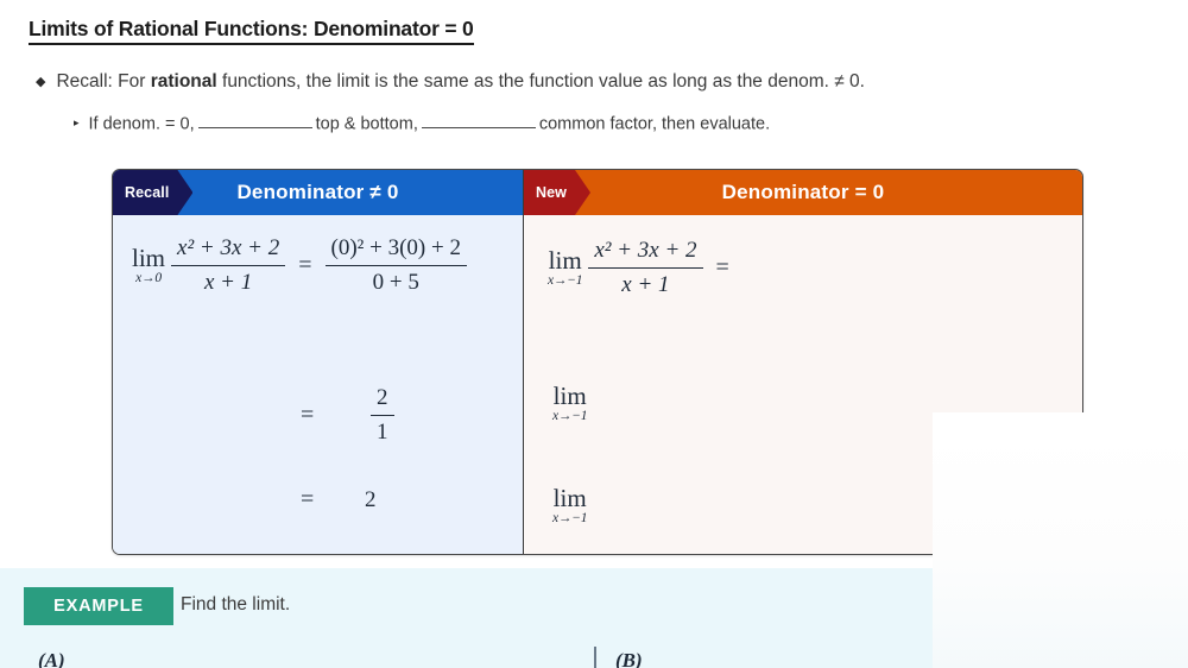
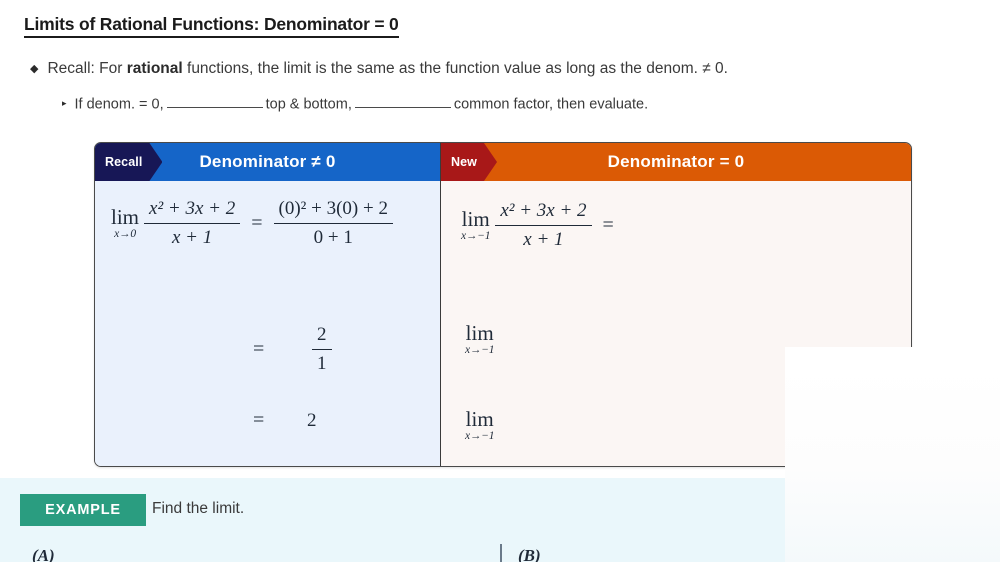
  Limits of Rational Functions: Denominator = 0
  ◆
  Recall: For rational functions, the limit is the same as the function value as long as the denom. ≠ 0.
  ▸
  If denom. = 0, top & bottom, common factor, then evaluate.
  Recall
  Denominator ≠ 0
  lim
  x→0
  x² + 3x + 2
  x + 1
  =
  (0)² + 3(0) + 2
- 0 + 5
+ 0 + 1
  =
  2
  1
  =
  2
  New
  Denominator = 0
  lim
  x→−1
  x² + 3x + 2
  x + 1
  =
  lim
  x→−1
  lim
  x→−1
  EXAMPLE
  Find the limit.
  (A)
  (B)
